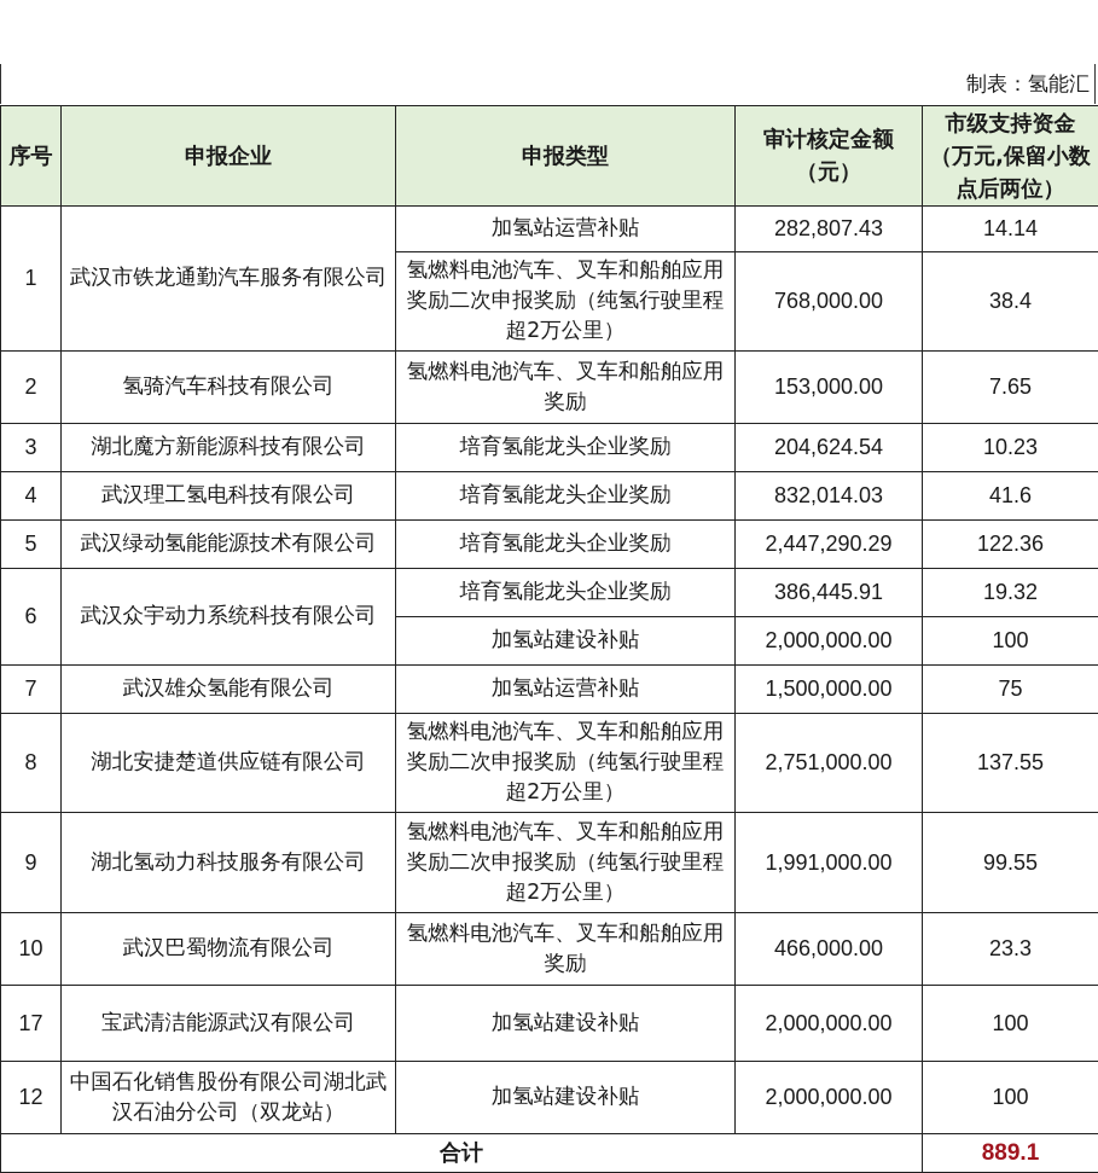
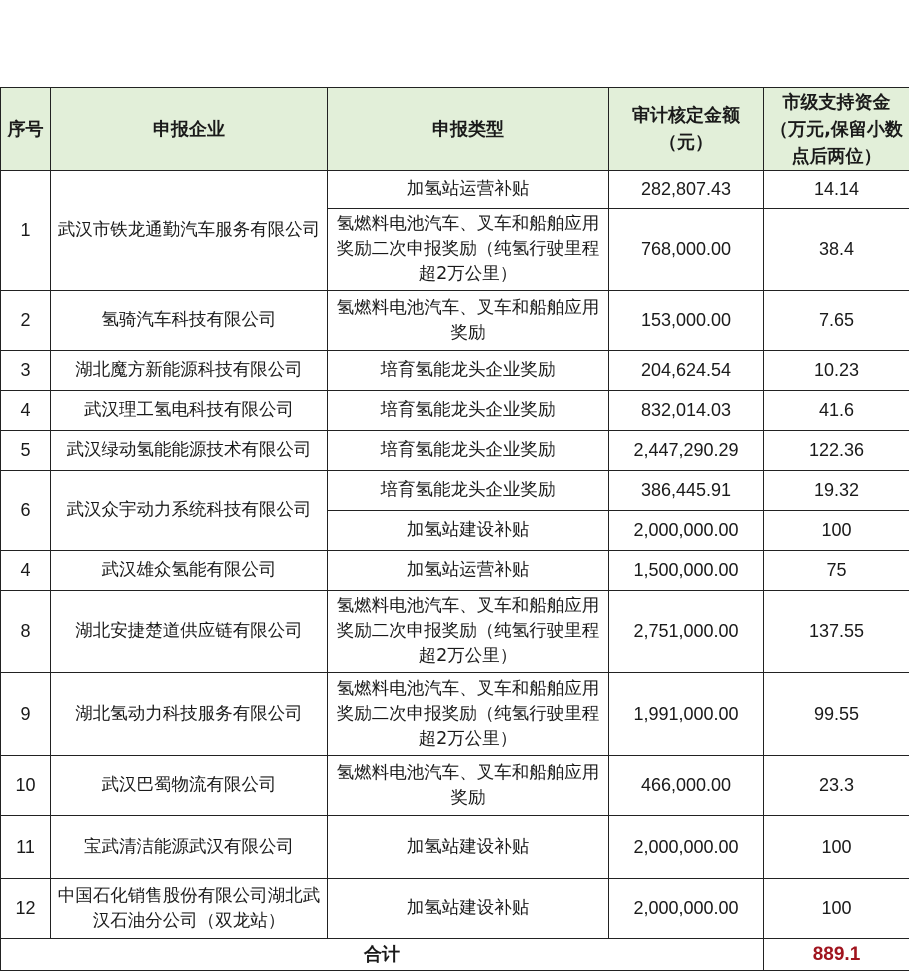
- 制表：氢能汇
  序号	申报企业	申报类型	审计核定金额（元）	市级支持资金（万元,保留小数点后两位）
  1	武汉市铁龙通勤汽车服务有限公司	加氢站运营补贴	282,807.43	14.14
  氢燃料电池汽车、叉车和船舶应用奖励二次申报奖励（纯氢行驶里程超2万公里）	768,000.00	38.4
  2	氢骑汽车科技有限公司	氢燃料电池汽车、叉车和船舶应用奖励	153,000.00	7.65
  3	湖北魔方新能源科技有限公司	培育氢能龙头企业奖励	204,624.54	10.23
  4	武汉理工氢电科技有限公司	培育氢能龙头企业奖励	832,014.03	41.6
  5	武汉绿动氢能能源技术有限公司	培育氢能龙头企业奖励	2,447,290.29	122.36
  6	武汉众宇动力系统科技有限公司	培育氢能龙头企业奖励	386,445.91	19.32
  加氢站建设补贴	2,000,000.00	100
- 7	武汉雄众氢能有限公司	加氢站运营补贴	1,500,000.00	75
+ 4	武汉雄众氢能有限公司	加氢站运营补贴	1,500,000.00	75
  8	湖北安捷楚道供应链有限公司	氢燃料电池汽车、叉车和船舶应用奖励二次申报奖励（纯氢行驶里程超2万公里）	2,751,000.00	137.55
  9	湖北氢动力科技服务有限公司	氢燃料电池汽车、叉车和船舶应用奖励二次申报奖励（纯氢行驶里程超2万公里）	1,991,000.00	99.55
  10	武汉巴蜀物流有限公司	氢燃料电池汽车、叉车和船舶应用奖励	466,000.00	23.3
- 17	宝武清洁能源武汉有限公司	加氢站建设补贴	2,000,000.00	100
+ 11	宝武清洁能源武汉有限公司	加氢站建设补贴	2,000,000.00	100
  12	中国石化销售股份有限公司湖北武汉石油分公司（双龙站）	加氢站建设补贴	2,000,000.00	100
  合计	889.1
